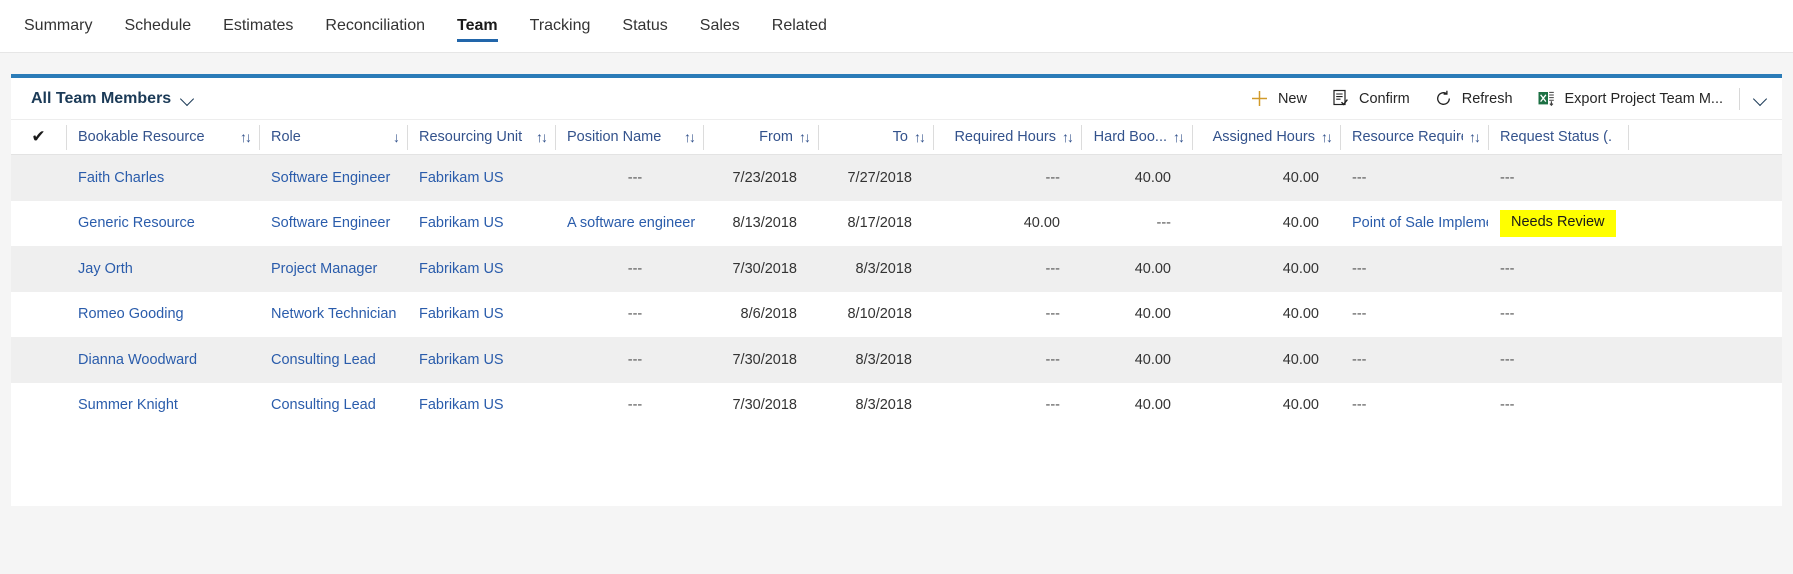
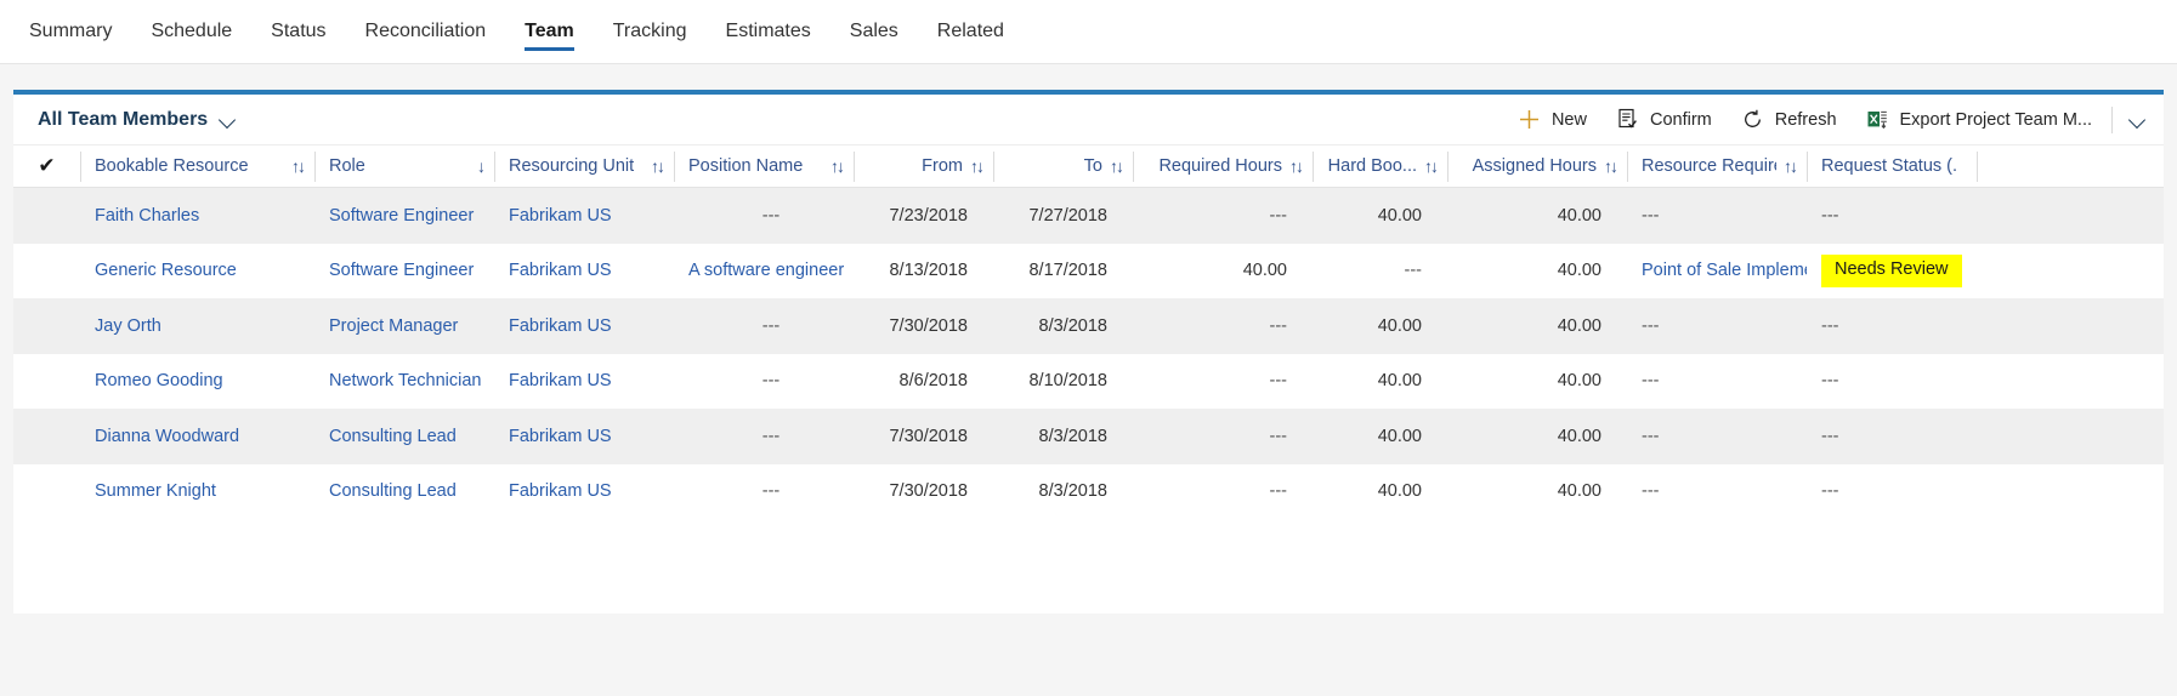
  Summary
  Schedule
- Estimates
+ Status
  Reconciliation
  Team
  Tracking
- Status
+ Estimates
  Sales
  Related
  All Team Members
  New
  Confirm
  Refresh
  Export Project Team M...
  ✔
  Bookable Resource
  ↑↓
  Role
  ↓
  Resourcing Unit
  ↑↓
  Position Name
  ↑↓
  From
  ↑↓
  To
  ↑↓
  Required Hours
  ↑↓
  Hard Boo...
  ↑↓
  Assigned Hours
  ↑↓
  Resource Requir
  ↑↓
  Request Status (.
  Faith Charles
  Software Engineer
  Fabrikam US
  ---
  7/23/2018
  7/27/2018
  ---
  40.00
  40.00
  ---
  ---
  Generic Resource
  Software Engineer
  Fabrikam US
  A software engineer
  8/13/2018
  8/17/2018
  40.00
  ---
  40.00
  Point of Sale Implem
  Needs Review
  Jay Orth
  Project Manager
  Fabrikam US
  ---
  7/30/2018
  8/3/2018
  ---
  40.00
  40.00
  ---
  ---
  Romeo Gooding
  Network Technician
  Fabrikam US
  ---
  8/6/2018
  8/10/2018
  ---
  40.00
  40.00
  ---
  ---
  Dianna Woodward
  Consulting Lead
  Fabrikam US
  ---
  7/30/2018
  8/3/2018
  ---
  40.00
  40.00
  ---
  ---
  Summer Knight
  Consulting Lead
  Fabrikam US
  ---
  7/30/2018
  8/3/2018
  ---
  40.00
  40.00
  ---
  ---
